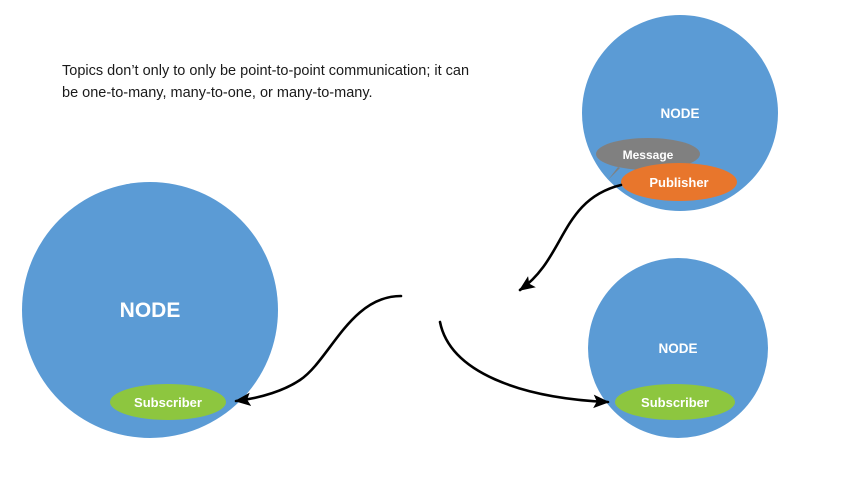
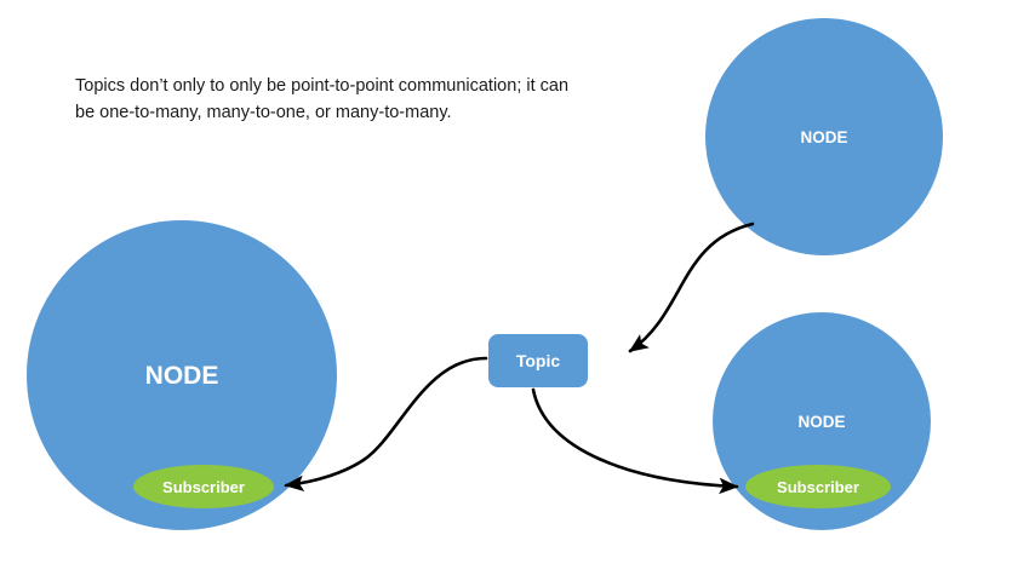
  Topics don’t only to only be point-to-point communication; it can be one-to-many, many-to-one, or many-to-many.
  NODE
  Subscriber
  NODE
- Message
- Publisher
  NODE
  Subscriber
+ Topic
